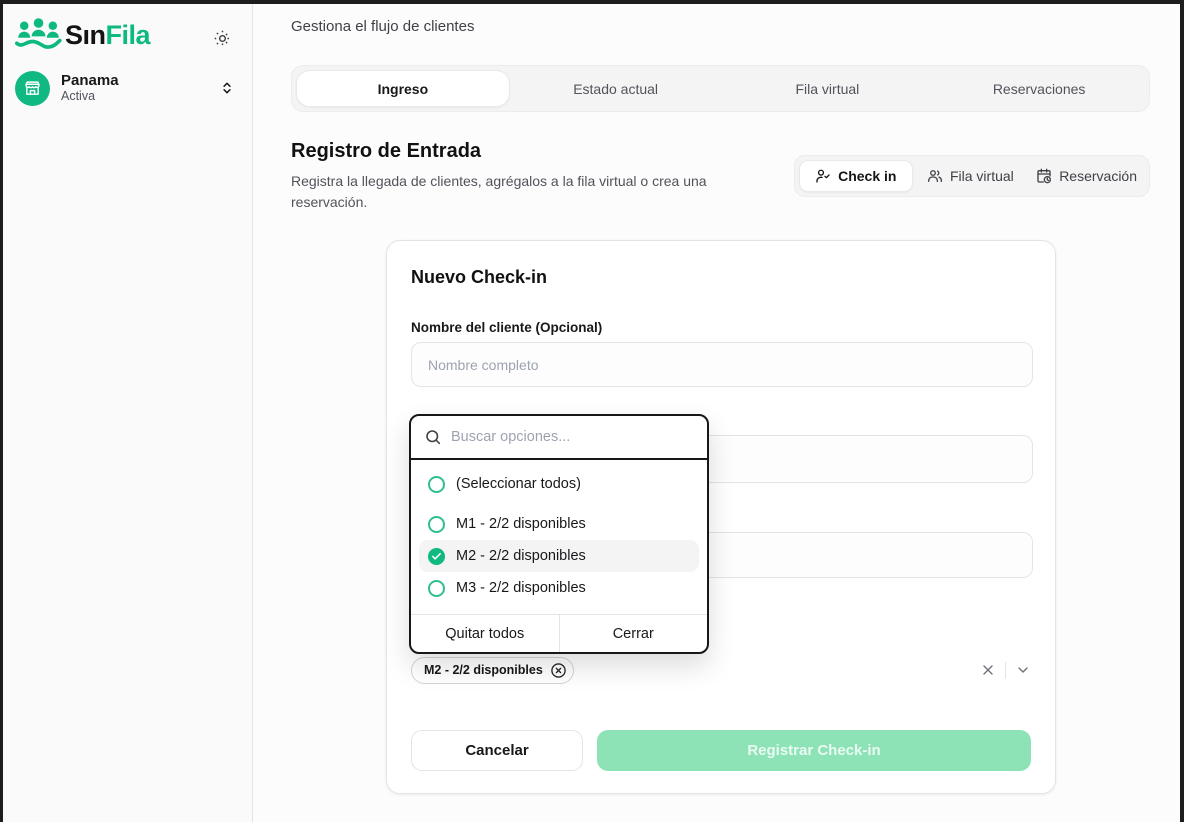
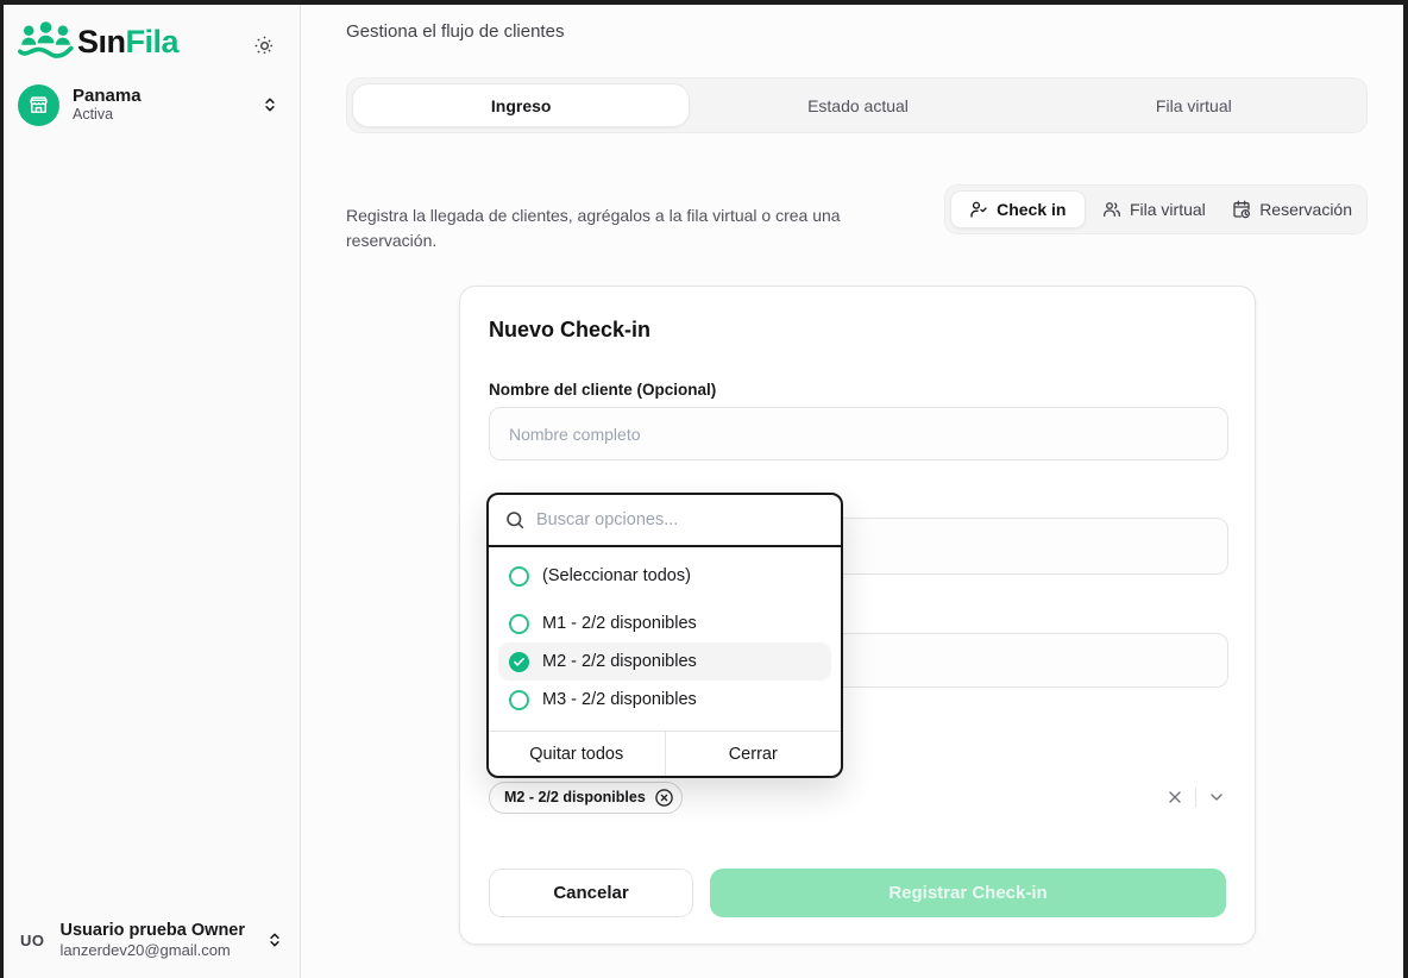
  SınFila
  Panama
  Activa
+ UO
+ Usuario prueba Owner
+ lanzerdev20@gmail.com
  Gestiona el flujo de clientes
  Ingreso
  Estado actual
  Fila virtual
- Reservaciones
- Registro de Entrada
  Registra la llegada de clientes, agrégalos a la fila virtual o crea una reservación.
  Check in
  Fila virtual
  Reservación
  Nuevo Check-in
  Nombre del cliente (Opcional)
  Nombre completo
  M2 - 2/2 disponibles
  Cancelar
  Registrar Check-in
  Buscar opciones...
  (Seleccionar todos)
  M1 - 2/2 disponibles
  M2 - 2/2 disponibles
  M3 - 2/2 disponibles
  Quitar todos
  Cerrar
